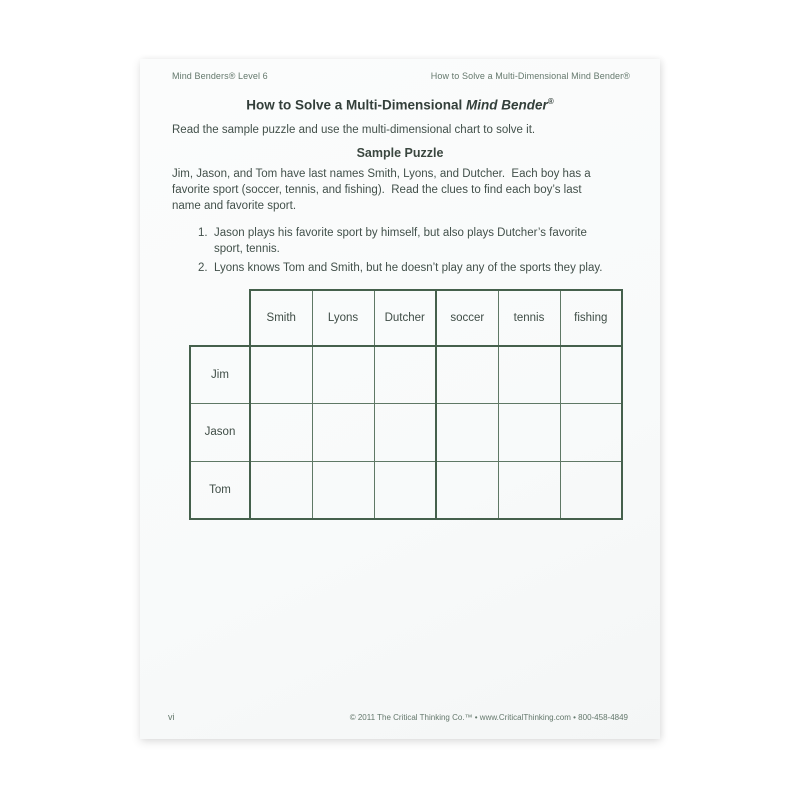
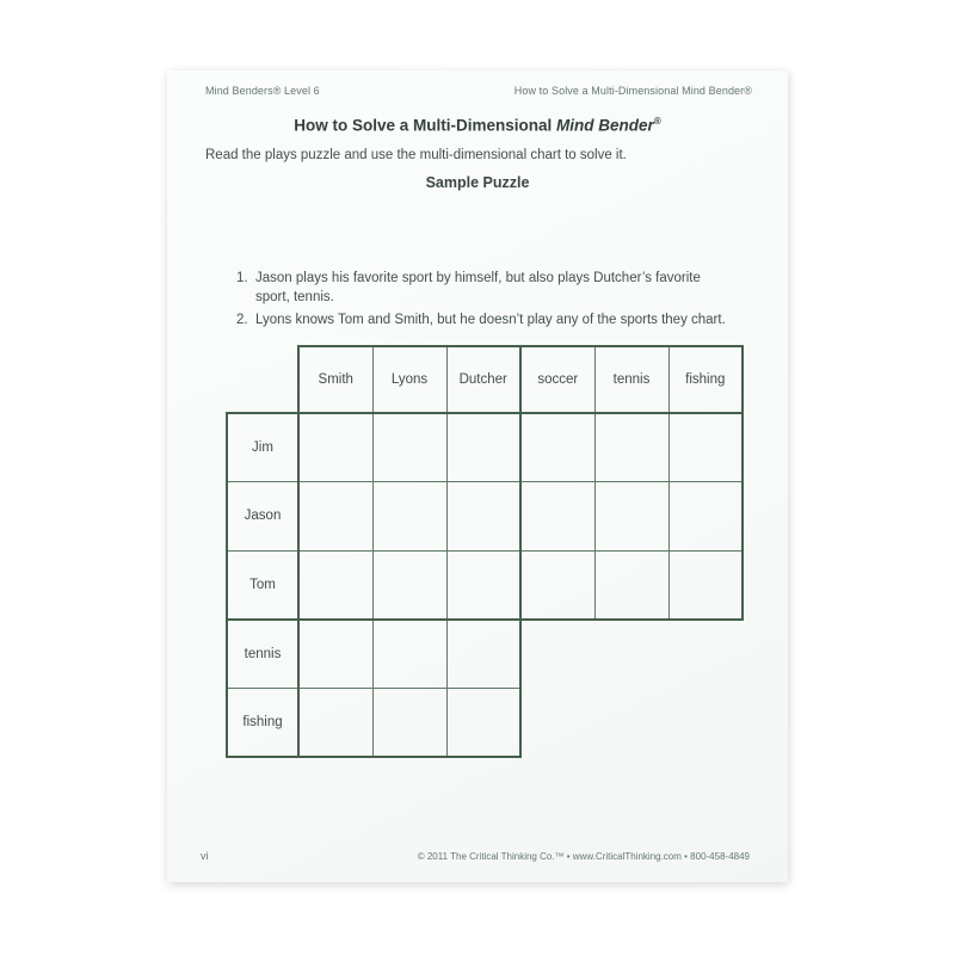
  Mind Benders® Level 6
  How to Solve a Multi-Dimensional Mind Bender®
  How to Solve a Multi-Dimensional Mind Bender®
- Read the sample puzzle and use the multi-dimensional chart to solve it.
+ Read the plays puzzle and use the multi-dimensional chart to solve it.
  Sample Puzzle
- Jim, Jason, and Tom have last names Smith, Lyons, and Dutcher. Each boy has a
- favorite sport (soccer, tennis, and fishing). Read the clues to find each boy’s last
- name and favorite sport.
  1.
  Jason plays his favorite sport by himself, but also plays Dutcher’s favorite
  sport, tennis.
  2.
- Lyons knows Tom and Smith, but he doesn’t play any of the sports they play.
+ Lyons knows Tom and Smith, but he doesn’t play any of the sports they chart.
  	Smith	Lyons	Dutcher	soccer	tennis	fishing
  Jim
  Jason
  Tom
+ tennis
+ fishing
  vi
  © 2011 The Critical Thinking Co.™ • www.CriticalThinking.com • 800-458-4849
